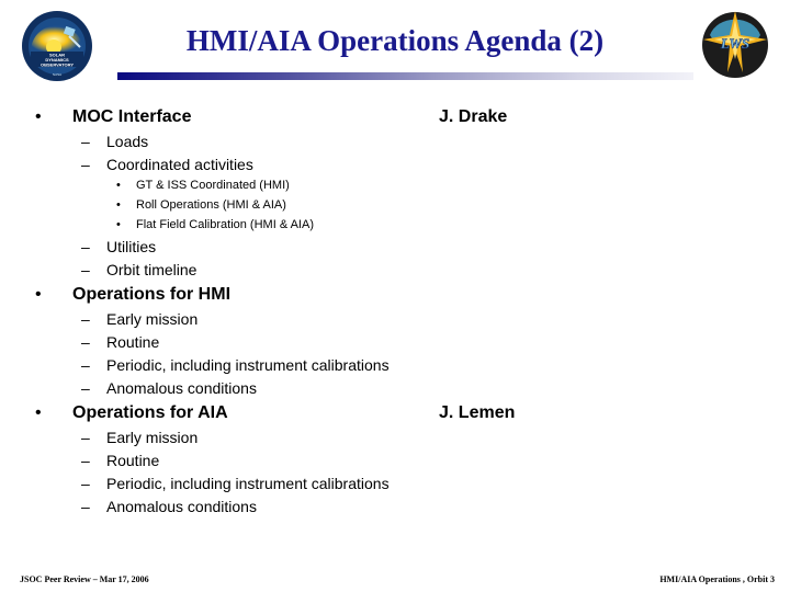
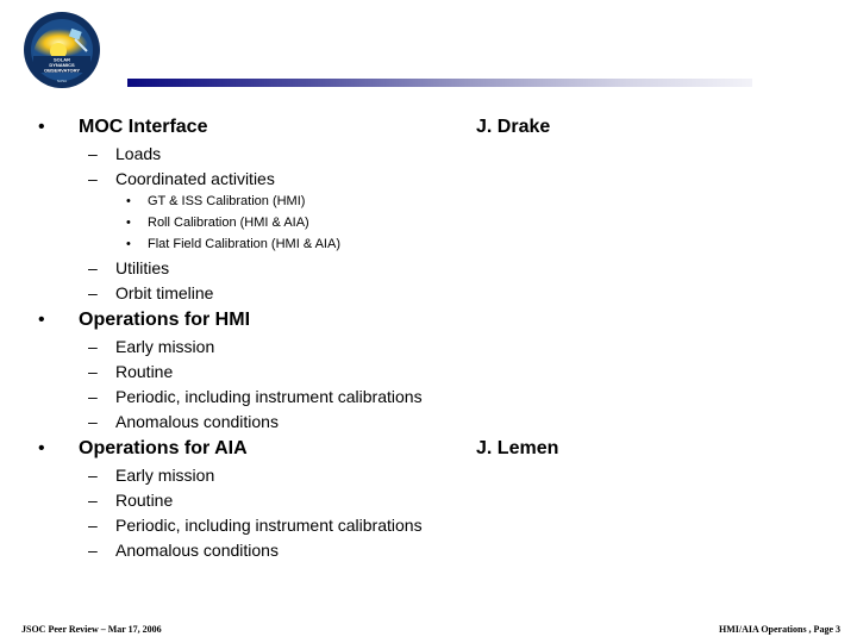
- LWS
- HMI/AIA Operations Agenda (2)
  •
  MOC Interface
  J. Drake
  –
  Loads
  –
  Coordinated activities
  •
- GT & ISS Coordinated (HMI)
+ GT & ISS Calibration (HMI)
  •
- Roll Operations (HMI & AIA)
+ Roll Calibration (HMI & AIA)
  •
  Flat Field Calibration (HMI & AIA)
  –
  Utilities
  –
  Orbit timeline
  •
  Operations for HMI
  –
  Early mission
  –
  Routine
  –
  Periodic, including instrument calibrations
  –
  Anomalous conditions
  •
  Operations for AIA
  J. Lemen
  –
  Early mission
  –
  Routine
  –
  Periodic, including instrument calibrations
  –
  Anomalous conditions
  JSOC Peer Review – Mar 17, 2006
- HMI/AIA Operations , Orbit 3
+ HMI/AIA Operations , Page 3
